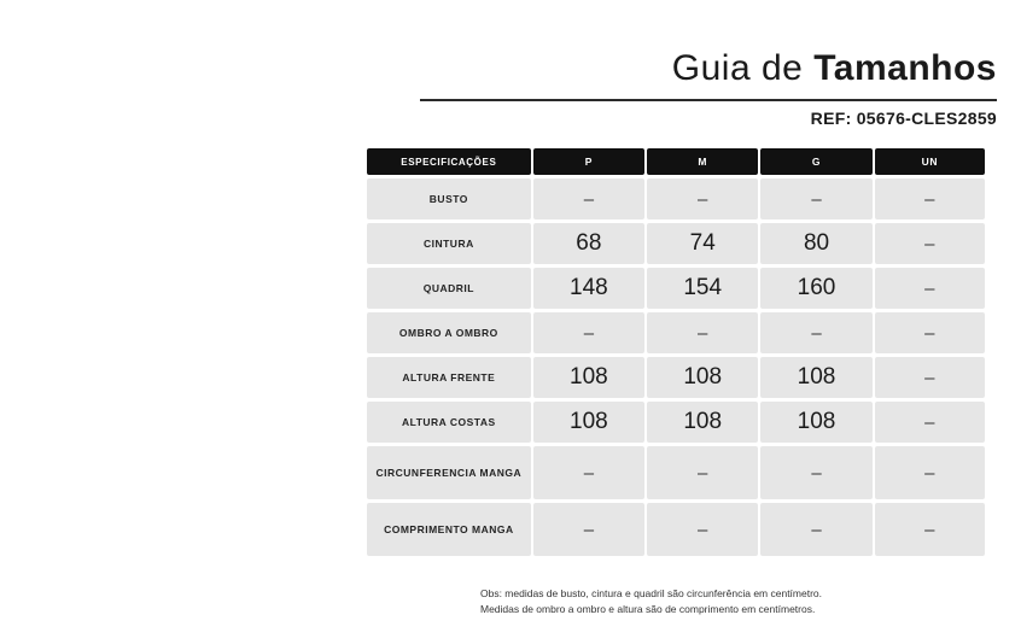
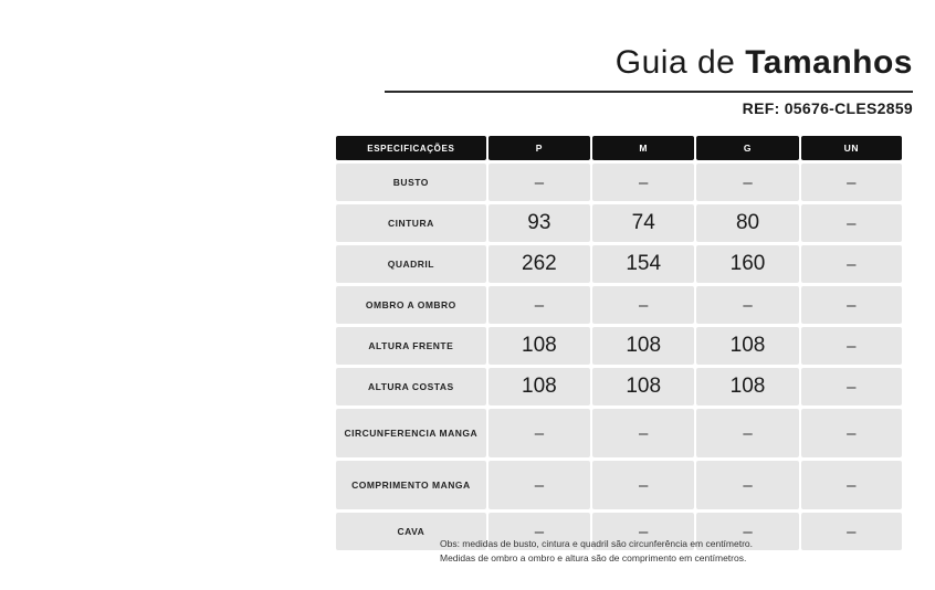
  Guia de Tamanhos
  REF: 05676-CLES2859
  ESPECIFICAÇÕES	P	M	G	UN
  BUSTO	–	–	–	–
- CINTURA	68	74	80	–
+ CINTURA	93	74	80	–
- QUADRIL	148	154	160	–
+ QUADRIL	262	154	160	–
  OMBRO A OMBRO	–	–	–	–
  ALTURA FRENTE	108	108	108	–
  ALTURA COSTAS	108	108	108	–
  CIRCUNFERENCIA MANGA	–	–	–	–
  COMPRIMENTO MANGA	–	–	–	–
+ CAVA	–	–	–	–
  Obs: medidas de busto, cintura e quadril são circunferência em centímetro.
  Medidas de ombro a ombro e altura são de comprimento em centímetros.
